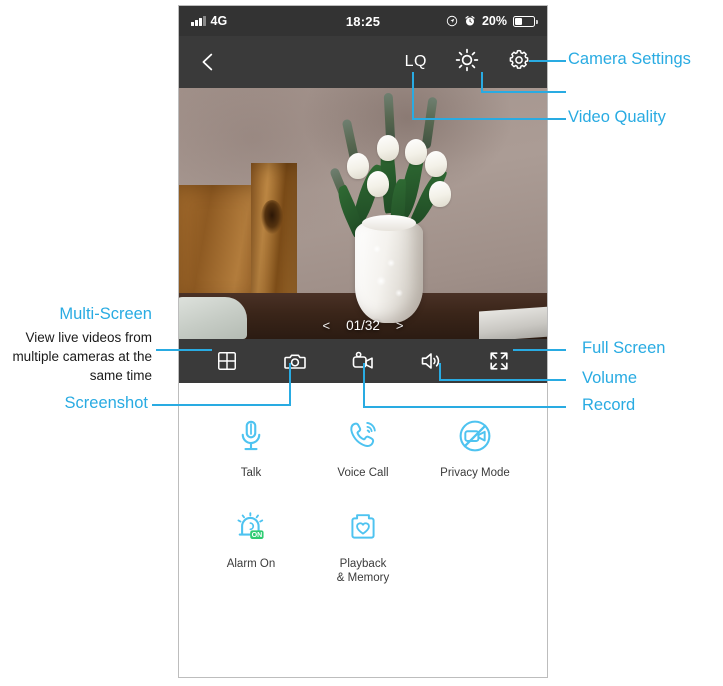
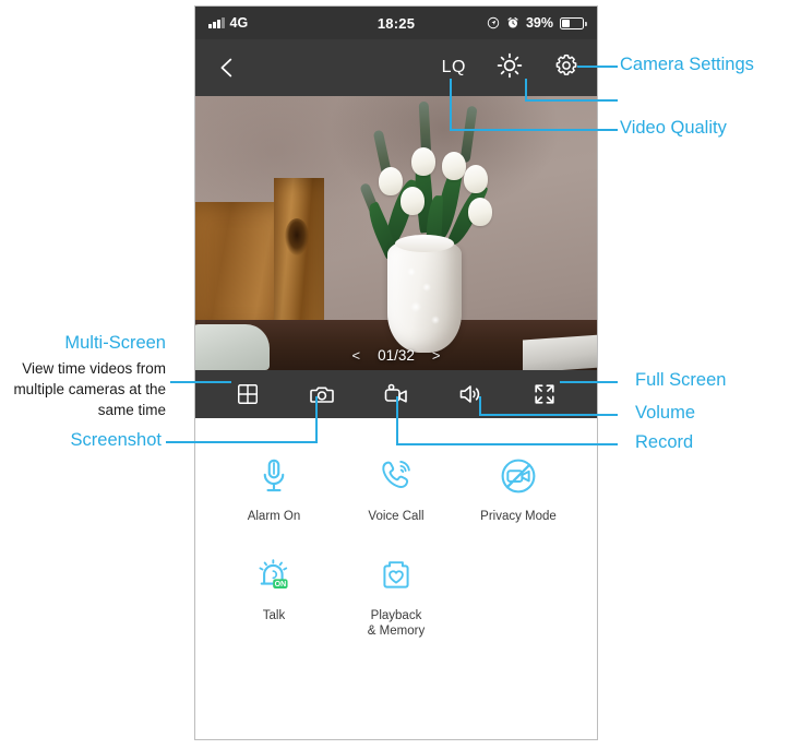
  4G
  18:25
- 20%
+ 39%
  LQ
  <
  01/32
  >
- Talk
+ Alarm On
  Voice Call
  Privacy Mode
- Alarm On
+ Talk
  Playback
  & Memory
  Camera Settings
  Video Quality
  Full Screen
  Volume
  Record
  Multi-Screen
- View live videos from multiple cameras at the same time
+ View time videos from multiple cameras at the same time
  Screenshot
